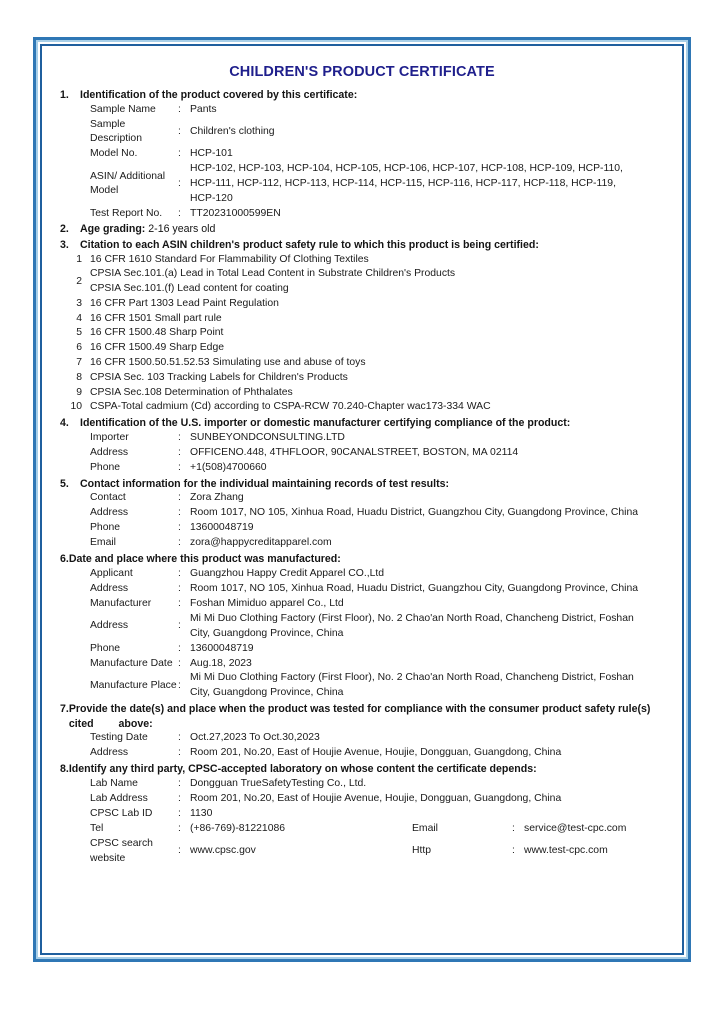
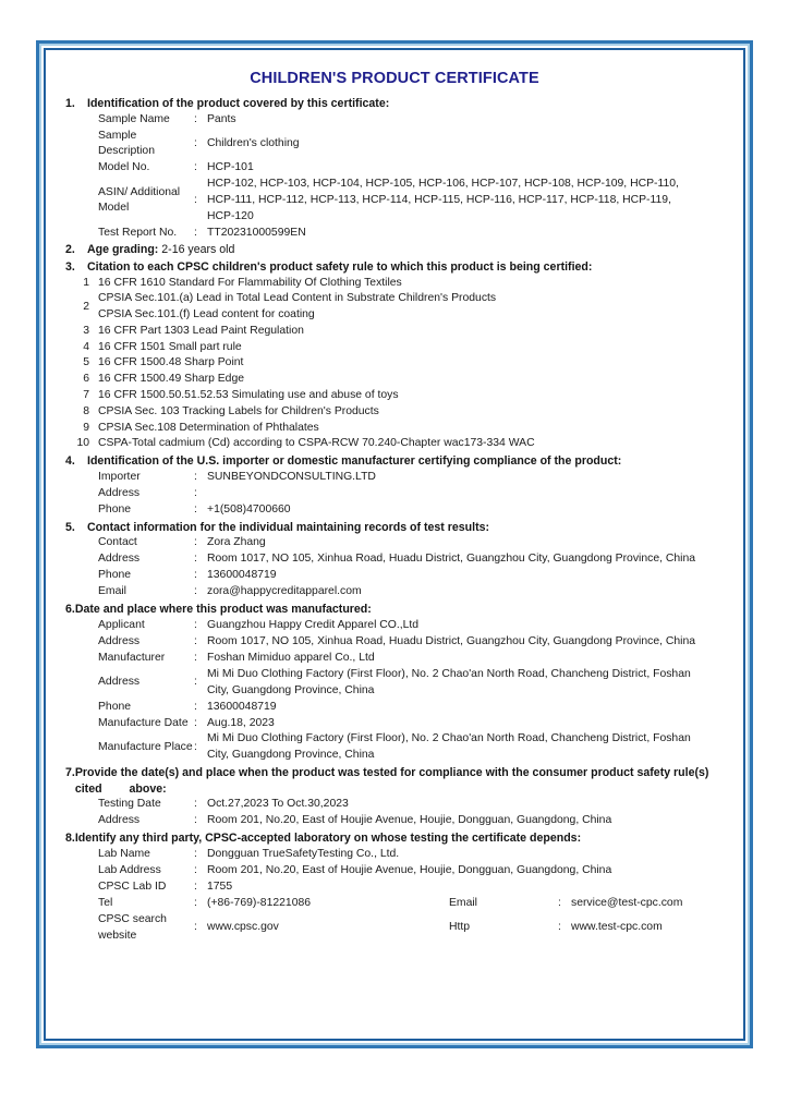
  CHILDREN'S PRODUCT CERTIFICATE
  1.
  Identification of the product covered by this certificate:
  Sample Name
  :
  Pants
  Sample Description
  :
  Children's clothing
  Model No.
  :
  HCP-101
  ASIN/ Additional Model
  :
  HCP-102, HCP-103, HCP-104, HCP-105, HCP-106, HCP-107, HCP-108, HCP-109, HCP-110,
  HCP-111, HCP-112, HCP-113, HCP-114, HCP-115, HCP-116, HCP-117, HCP-118, HCP-119,
  HCP-120
  Test Report No.
  :
  TT20231000599EN
  2.
  Age grading: 2-16 years old
  3.
- Citation to each ASIN children's product safety rule to which this product is being certified:
+ Citation to each CPSC children's product safety rule to which this product is being certified:
  1
  16 CFR 1610 Standard For Flammability Of Clothing Textiles
  2
  CPSIA Sec.101.(a) Lead in Total Lead Content in Substrate Children's Products
  CPSIA Sec.101.(f) Lead content for coating
  3
  16 CFR Part 1303 Lead Paint Regulation
  4
  16 CFR 1501 Small part rule
  5
  16 CFR 1500.48 Sharp Point
  6
  16 CFR 1500.49 Sharp Edge
  7
  16 CFR 1500.50.51.52.53 Simulating use and abuse of toys
  8
  CPSIA Sec. 103 Tracking Labels for Children's Products
  9
  CPSIA Sec.108 Determination of Phthalates
  10
  CSPA-Total cadmium (Cd) according to CSPA-RCW 70.240-Chapter wac173-334 WAC
  4.
  Identification of the U.S. importer or domestic manufacturer certifying compliance of the product:
  Importer
  :
  SUNBEYONDCONSULTING.LTD
  Address
  :
- OFFICENO.448, 4THFLOOR, 90CANALSTREET, BOSTON, MA 02114
  Phone
  :
  +1(508)4700660
  5.
  Contact information for the individual maintaining records of test results:
  Contact
  :
  Zora Zhang
  Address
  :
  Room 1017, NO 105, Xinhua Road, Huadu District, Guangzhou City, Guangdong Province, China
  Phone
  :
  13600048719
  Email
  :
  zora@happycreditapparel.com
  6.
  Date and place where this product was manufactured:
  Applicant
  :
  Guangzhou Happy Credit Apparel CO.,Ltd
  Address
  :
  Room 1017, NO 105, Xinhua Road, Huadu District, Guangzhou City, Guangdong Province, China
  Manufacturer
  :
  Foshan Mimiduo apparel Co., Ltd
  Address
  :
  Mi Mi Duo Clothing Factory (First Floor), No. 2 Chao'an North Road, Chancheng District, Foshan
  City, Guangdong Province, China
  Phone
  :
  13600048719
  Manufacture Date
  :
  Aug.18, 2023
  Manufacture Place
  :
  Mi Mi Duo Clothing Factory (First Floor), No. 2 Chao'an North Road, Chancheng District, Foshan
  City, Guangdong Province, China
  7.
  Provide the date(s) and place when the product was tested for compliance with the consumer product safety rule(s) cited above:
  Testing Date
  :
  Oct.27,2023 To Oct.30,2023
  Address
  :
  Room 201, No.20, East of Houjie Avenue, Houjie, Dongguan, Guangdong, China
  8.
- Identify any third party, CPSC-accepted laboratory on whose content the certificate depends:
+ Identify any third party, CPSC-accepted laboratory on whose testing the certificate depends:
  Lab Name
  :
  Dongguan TrueSafetyTesting Co., Ltd.
  Lab Address
  :
  Room 201, No.20, East of Houjie Avenue, Houjie, Dongguan, Guangdong, China
  CPSC Lab ID
  :
- 1130
+ 1755
  Tel
  :
  (+86-769)-81221086
  Email
  :
  service@test-cpc.com
  CPSC search website
  :
  www.cpsc.gov
  Http
  :
  www.test-cpc.com
